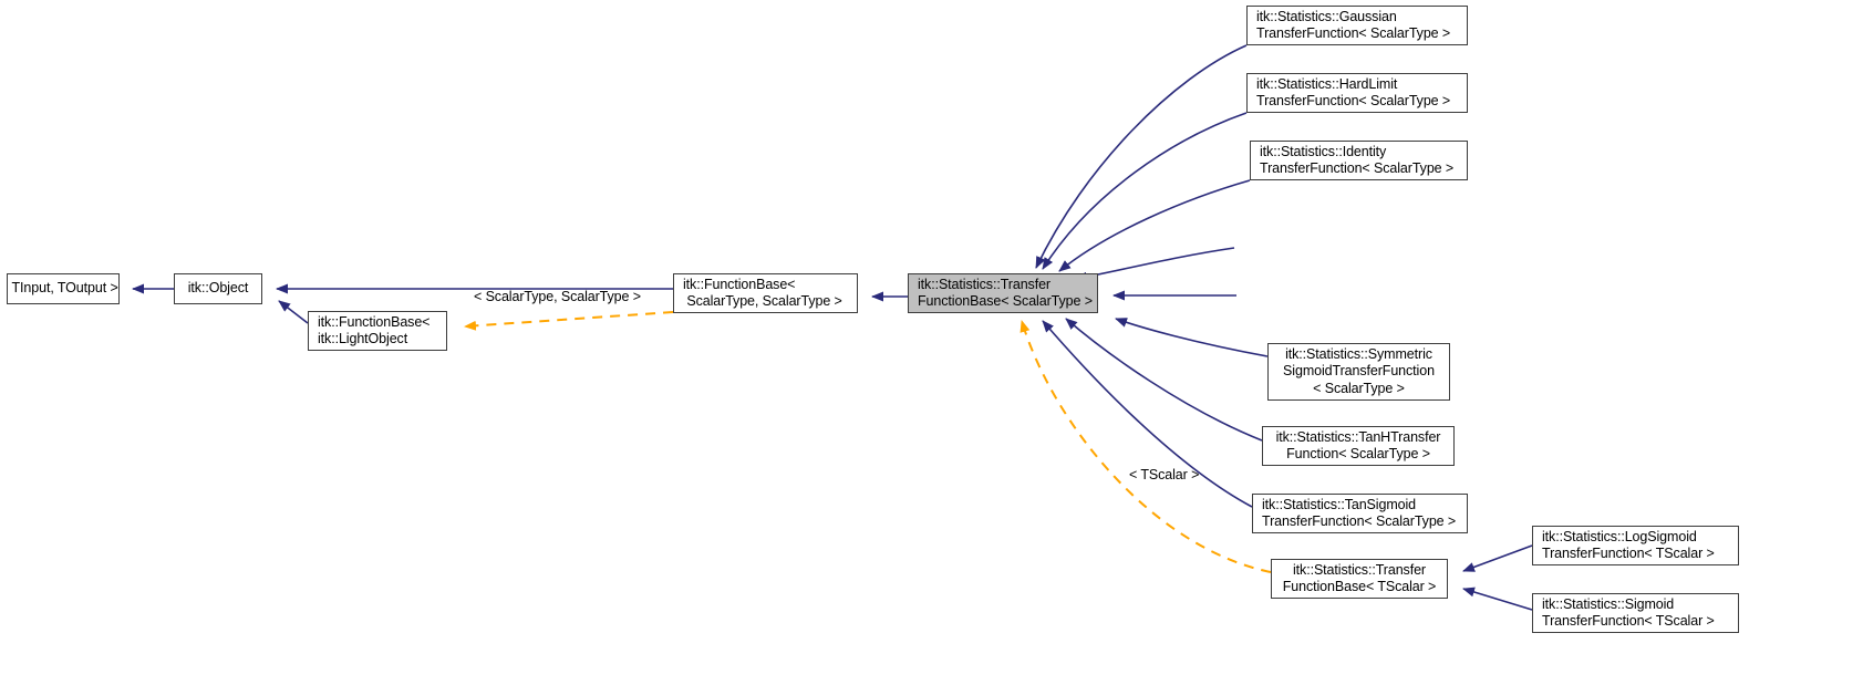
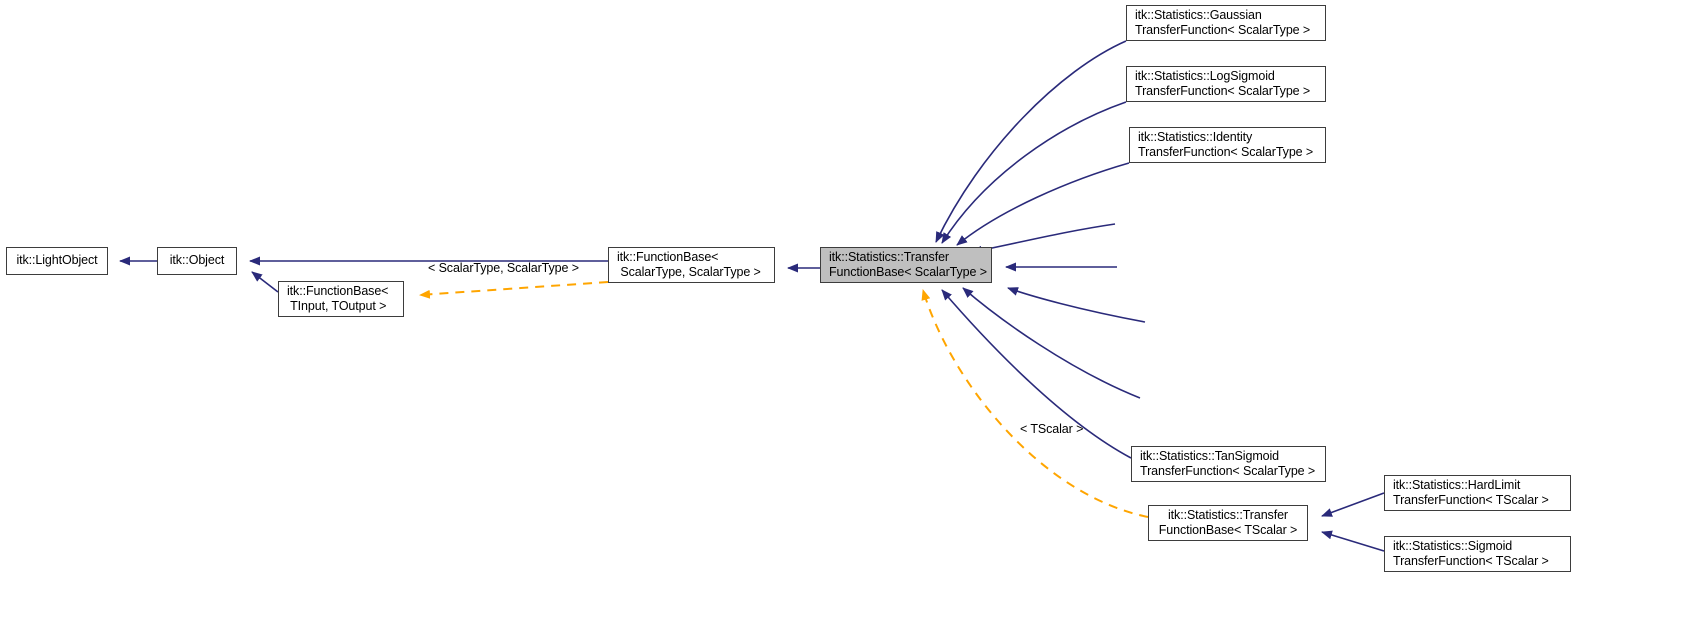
- TInput, TOutput >
+ itk::LightObject
  itk::Object
  itk::FunctionBase<
- itk::LightObject
+ TInput, TOutput >
  itk::FunctionBase<
  ScalarType, ScalarType >
  itk::Statistics::Transfer
  FunctionBase< ScalarType >
  itk::Statistics::Gaussian
  TransferFunction< ScalarType >
- itk::Statistics::HardLimit
+ itk::Statistics::LogSigmoid
  TransferFunction< ScalarType >
  itk::Statistics::Identity
  TransferFunction< ScalarType >
- itk::Statistics::Symmetric
- SigmoidTransferFunction
- < ScalarType >
- itk::Statistics::TanHTransfer
- Function< ScalarType >
  itk::Statistics::TanSigmoid
  TransferFunction< ScalarType >
  itk::Statistics::Transfer
  FunctionBase< TScalar >
- itk::Statistics::LogSigmoid
+ itk::Statistics::HardLimit
  TransferFunction< TScalar >
  itk::Statistics::Sigmoid
  TransferFunction< TScalar >
  < ScalarType, ScalarType >
  < TScalar >
